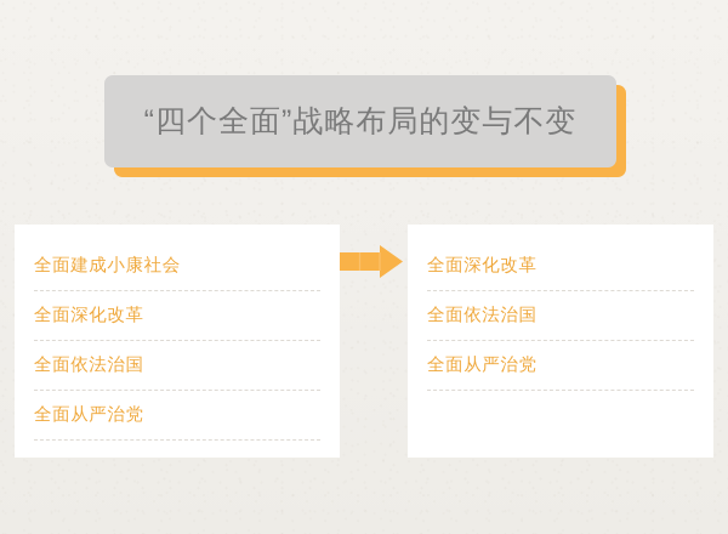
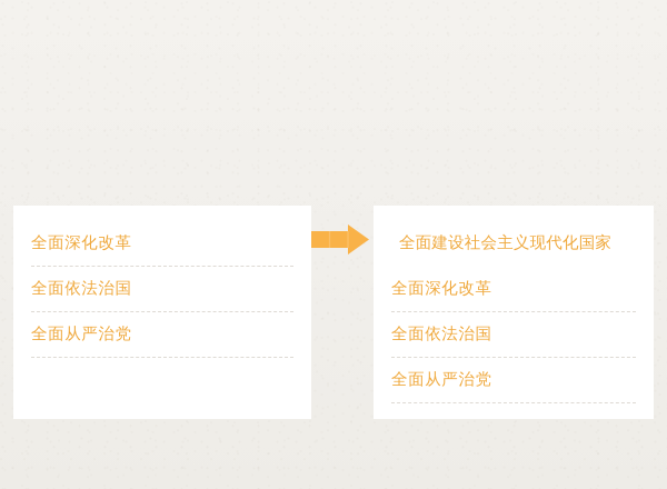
- “四个全面”战略布局的变与不变
- 全面建成小康社会
  全面深化改革
  全面依法治国
  全面从严治党
+ 全面建设社会主义现代化国家
  全面深化改革
  全面依法治国
  全面从严治党
